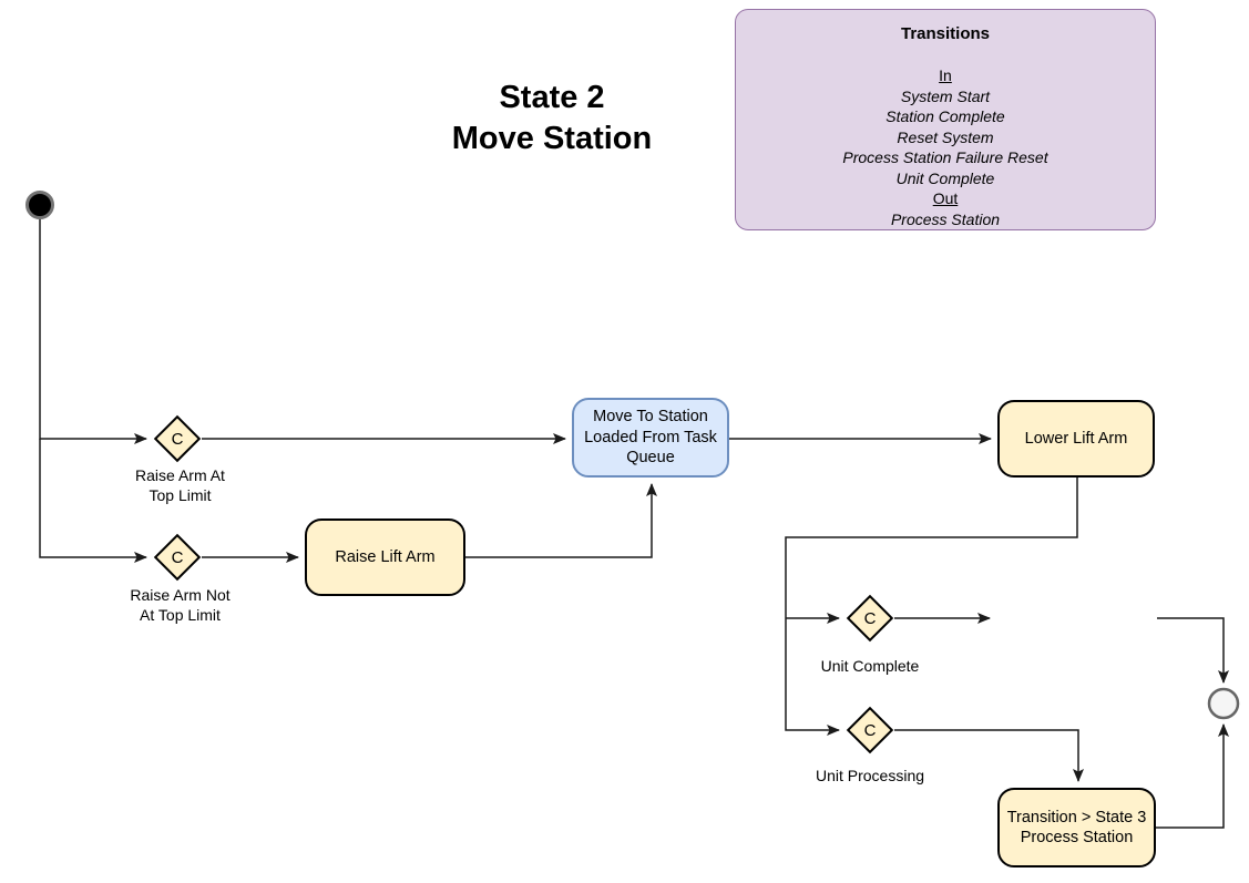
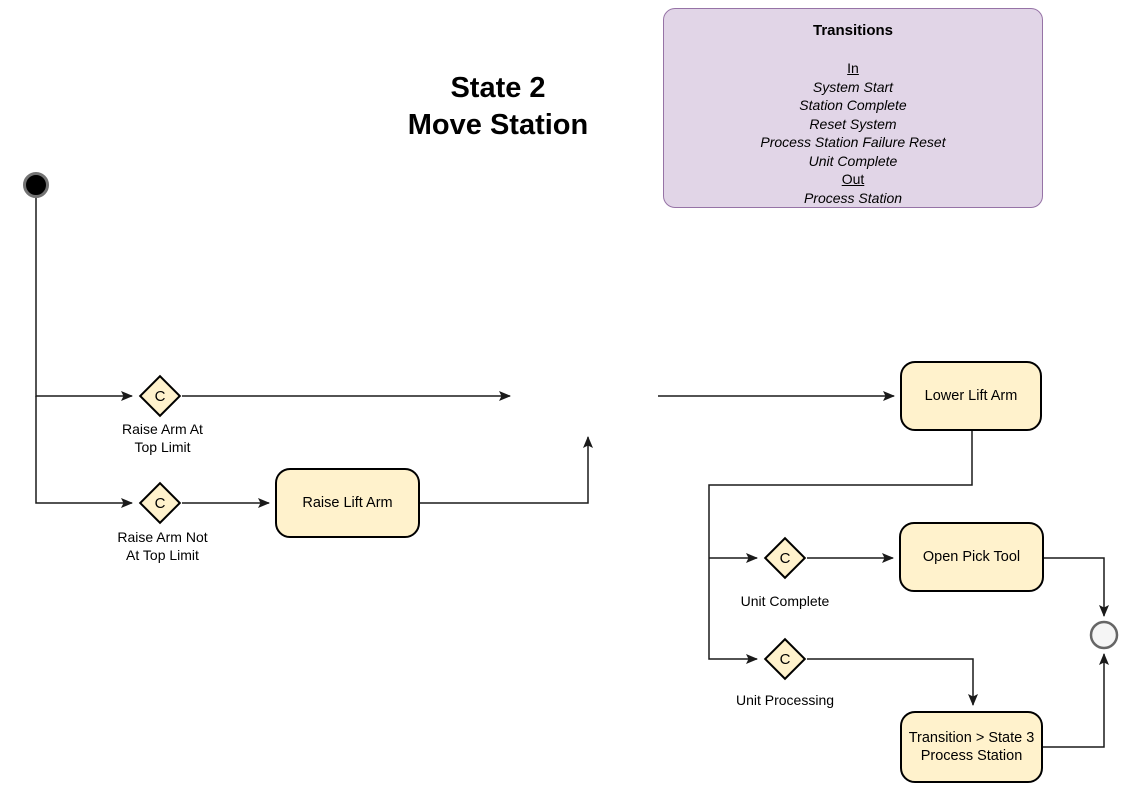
  State 2
  Move Station
  Transitions
  In
  System Start
  Station Complete
  Reset System
  Process Station Failure Reset
  Unit Complete
  Out
  Process Station
- Move To Station Loaded From Task Queue
  Raise Lift Arm
  Lower Lift Arm
+ Open Pick Tool
  Transition > State 3
  Process Station
  C
  C
  C
  C
  Raise Arm At
  Top Limit
  Raise Arm Not
  At Top Limit
  Unit Complete
  Unit Processing
